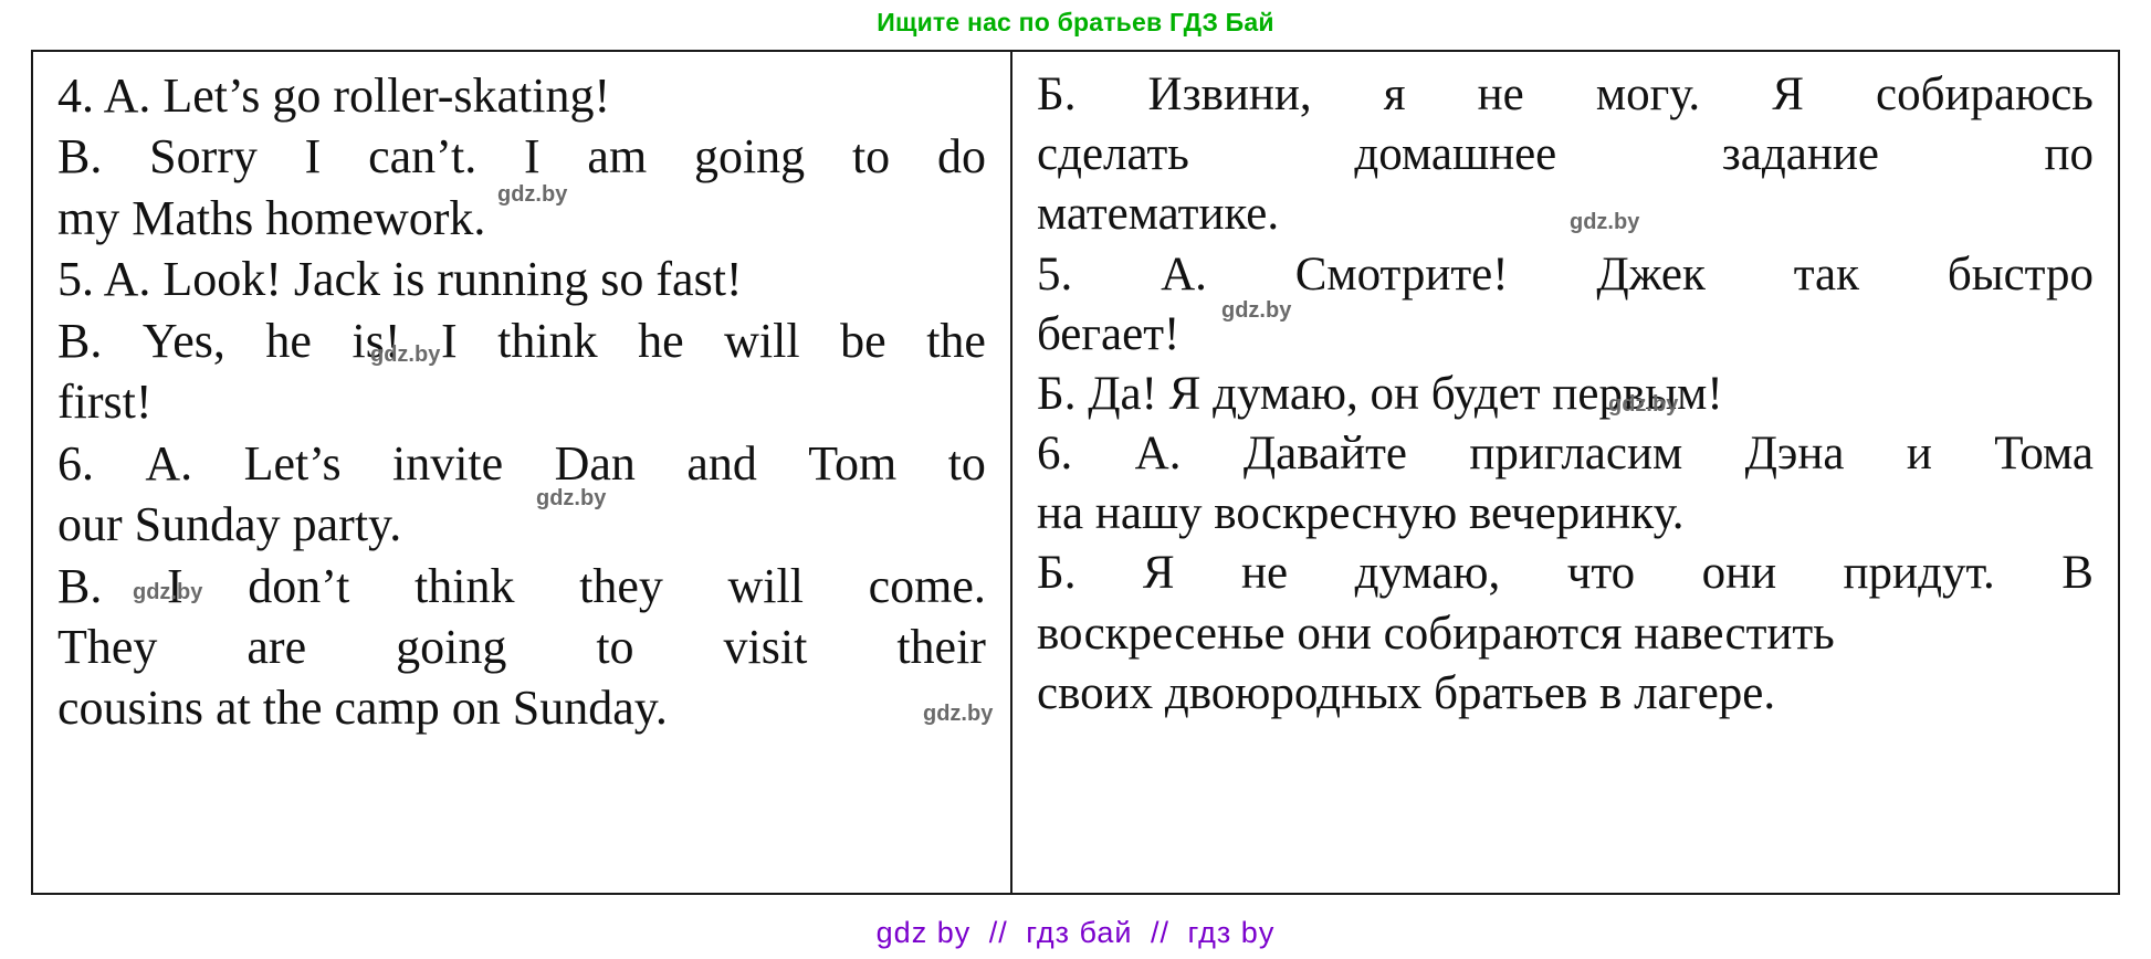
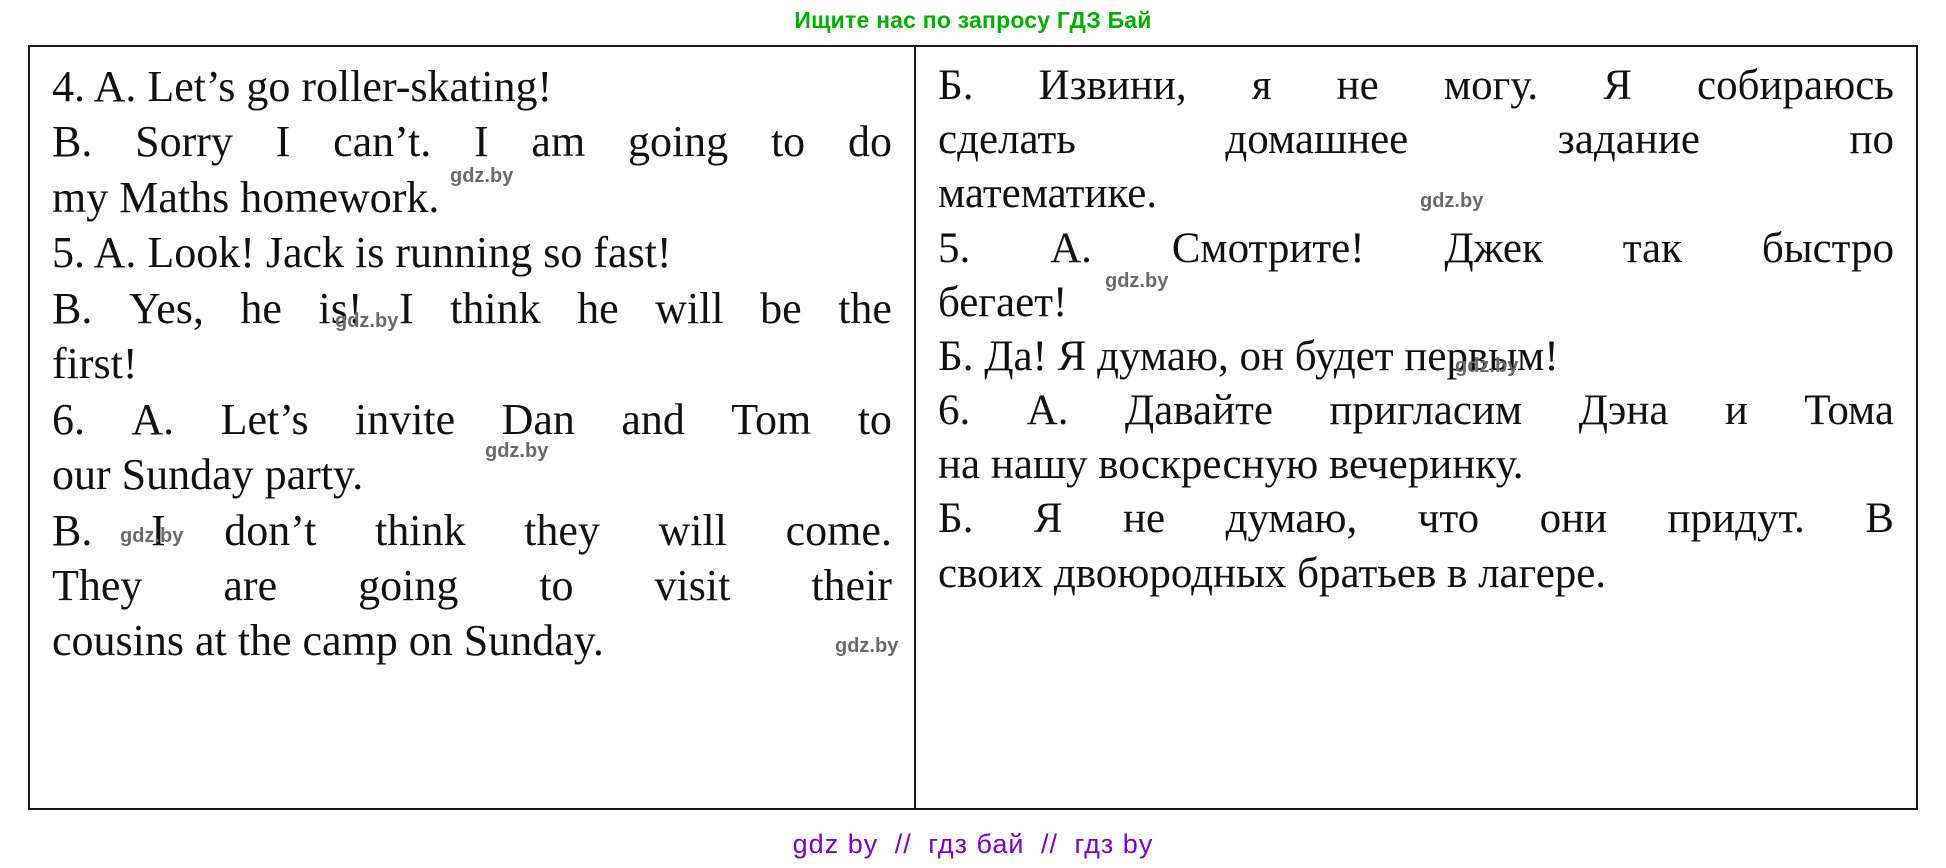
- Ищите нас по братьев ГДЗ Бай
+ Ищите нас по запросу ГДЗ Бай
  4. A. Let’s go roller-skating!
  B.
  Sorry
  I
  can’t.
  I
  am
  going
  to
  do
  my Maths homework.
  5. A. Look! Jack is running so fast!
  B.
  Yes,
  he
  is!
  I
  think
  he
  will
  be
  the
  first!
  6.
  A.
  Let’s
  invite
  Dan
  and
  Tom
  to
  our Sunday party.
  B.
  I
  don’t
  think
  they
  will
  come.
  They
  are
  going
  to
  visit
  their
  cousins at the camp on Sunday.
  Б.
  Извини,
  я
  не
  могу.
  Я
  собираюсь
  сделать
  домашнее
  задание
  по
  математике.
  5.
  А.
  Смотрите!
  Джек
  так
  быстро
  бегает!
  Б. Да! Я думаю, он будет первым!
  6.
  А.
  Давайте
  пригласим
  Дэна
  и
  Тома
  на нашу воскресную вечеринку.
  Б.
  Я
  не
  думаю,
  что
  они
  придут.
  В
- воскресенье они собираются навестить
  своих двоюродных братьев в лагере.
  gdz.by
  gdz.by
  gdz.by
  gdz.by
  gdz.by
  gdz.by
  gdz.by
  gdz.by
  gdz by // гдз бай // гдз by
